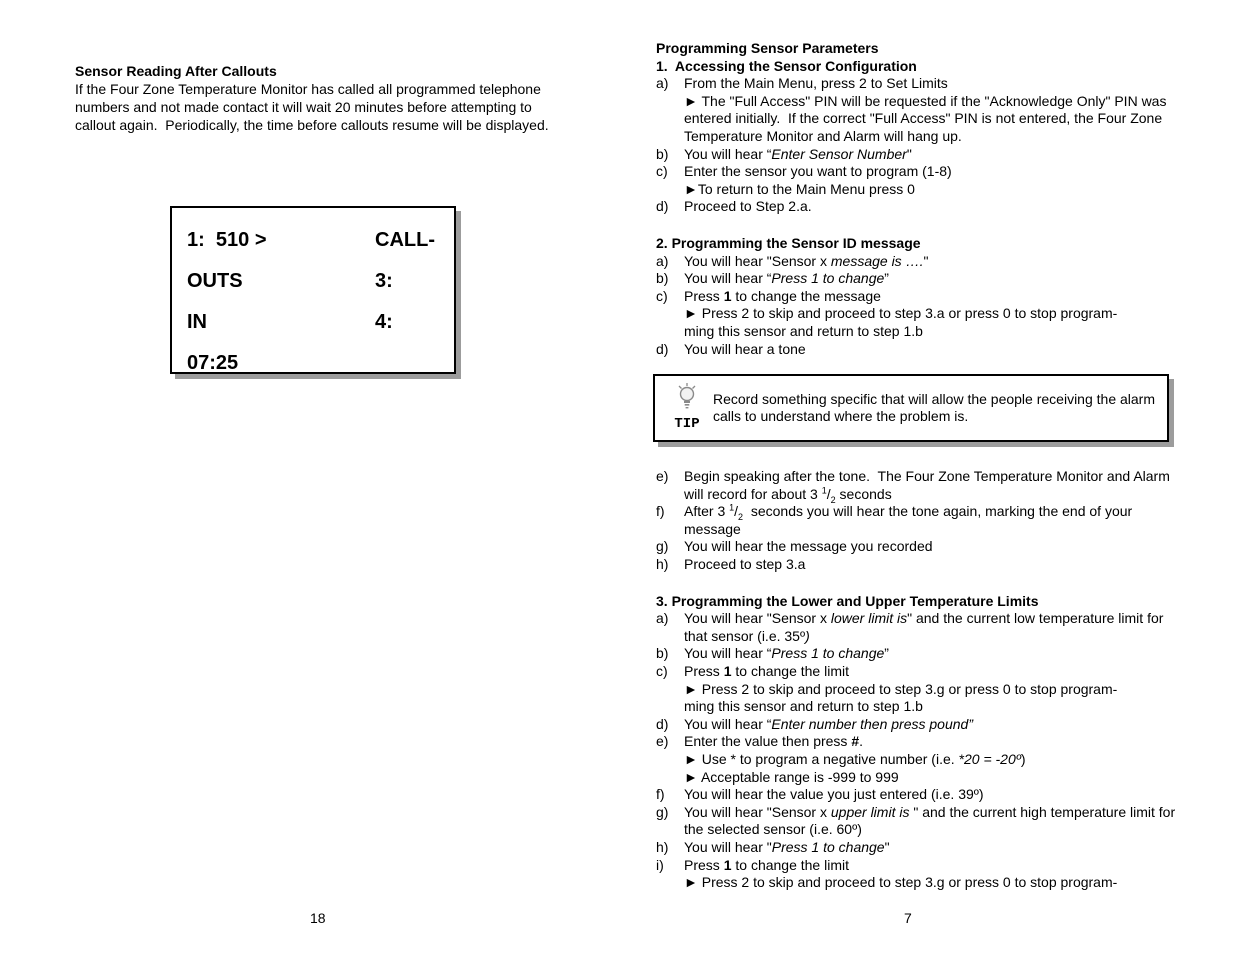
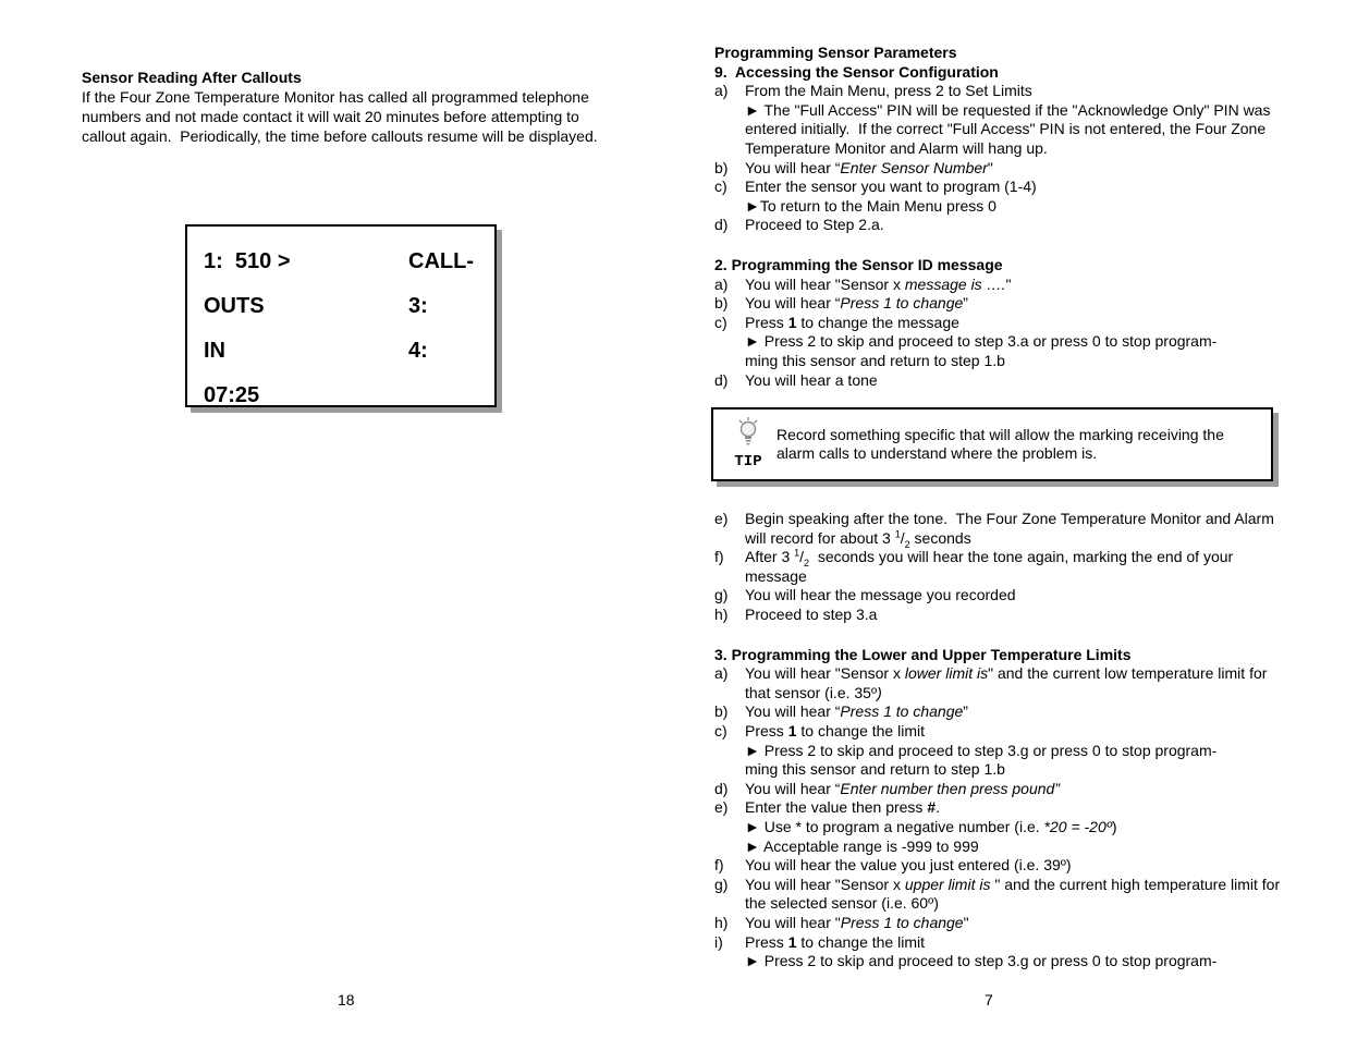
  Sensor Reading After Callouts
  If the Four Zone Temperature Monitor has called all programmed telephone numbers and not made contact it will wait 20 minutes before attempting to callout again. Periodically, the time before callouts resume will be displayed.
  1: 510 >
  CALL-
  OUTS
  3:
  IN
  4:
  07:25
  18
  Programming Sensor Parameters
- 1. Accessing the Sensor Configuration
+ 9. Accessing the Sensor Configuration
  a)
  From the Main Menu, press 2 to Set Limits
  ► The "Full Access" PIN will be requested if the "Acknowledge Only" PIN was entered initially. If the correct "Full Access" PIN is not entered, the Four Zone Temperature Monitor and Alarm will hang up.
  b)
  You will hear “Enter Sensor Number"
  c)
- Enter the sensor you want to program (1-8)
+ Enter the sensor you want to program (1-4)
  ►To return to the Main Menu press 0
  d)
  Proceed to Step 2.a.
  2. Programming the Sensor ID message
  a)
  You will hear "Sensor x message is …."
  b)
  You will hear “Press 1 to change”
  c)
  Press 1 to change the message
  ► Press 2 to skip and proceed to step 3.a or press 0 to stop program-
  ming this sensor and return to step 1.b
  d)
  You will hear a tone
  TIP
- Record something specific that will allow the people receiving the alarm calls to understand where the problem is.
+ Record something specific that will allow the marking receiving the alarm calls to understand where the problem is.
  e)
  Begin speaking after the tone. The Four Zone Temperature Monitor and Alarm will record for about 3 1/2 seconds
  f)
  After 3 1/2 seconds you will hear the tone again, marking the end of your message
  g)
  You will hear the message you recorded
  h)
  Proceed to step 3.a
  3. Programming the Lower and Upper Temperature Limits
  a)
  You will hear "Sensor x lower limit is" and the current low temperature limit for that sensor (i.e. 35º)
  b)
  You will hear “Press 1 to change”
  c)
  Press 1 to change the limit
  ► Press 2 to skip and proceed to step 3.g or press 0 to stop program-
  ming this sensor and return to step 1.b
  d)
  You will hear “Enter number then press pound”
  e)
  Enter the value then press #.
  ► Use * to program a negative number (i.e. *20 = -20º)
  ► Acceptable range is -999 to 999
  f)
  You will hear the value you just entered (i.e. 39º)
  g)
  You will hear "Sensor x upper limit is " and the current high temperature limit for the selected sensor (i.e. 60º)
  h)
  You will hear "Press 1 to change"
  i)
  Press 1 to change the limit
  ► Press 2 to skip and proceed to step 3.g or press 0 to stop program-
  7
